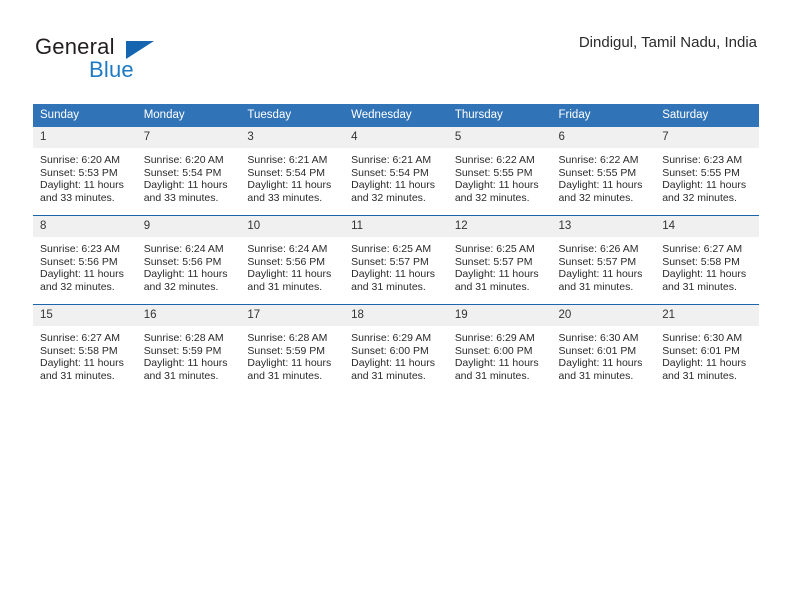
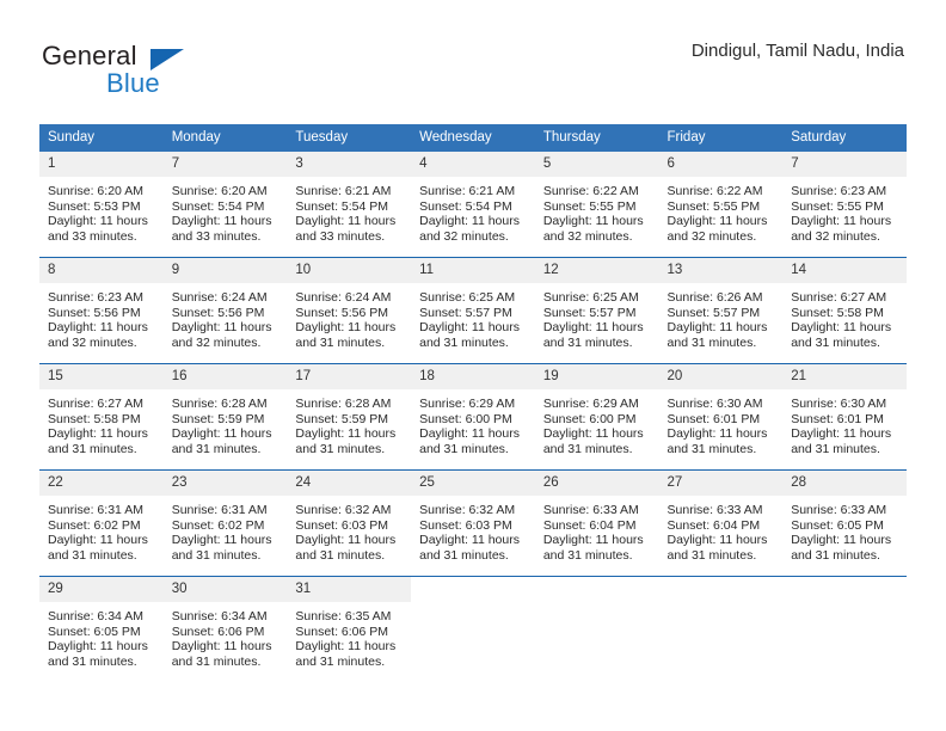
  General
  Blue
  Dindigul, Tamil Nadu, India
  Sunday	Monday	Tuesday	Wednesday	Thursday	Friday	Saturday
  1Sunrise: 6:20 AMSunset: 5:53 PMDaylight: 11 hours and 33 minutes.	7Sunrise: 6:20 AMSunset: 5:54 PMDaylight: 11 hours and 33 minutes.	3Sunrise: 6:21 AMSunset: 5:54 PMDaylight: 11 hours and 33 minutes.	4Sunrise: 6:21 AMSunset: 5:54 PMDaylight: 11 hours and 32 minutes.	5Sunrise: 6:22 AMSunset: 5:55 PMDaylight: 11 hours and 32 minutes.	6Sunrise: 6:22 AMSunset: 5:55 PMDaylight: 11 hours and 32 minutes.	7Sunrise: 6:23 AMSunset: 5:55 PMDaylight: 11 hours and 32 minutes.
  8Sunrise: 6:23 AMSunset: 5:56 PMDaylight: 11 hours and 32 minutes.	9Sunrise: 6:24 AMSunset: 5:56 PMDaylight: 11 hours and 32 minutes.	10Sunrise: 6:24 AMSunset: 5:56 PMDaylight: 11 hours and 31 minutes.	11Sunrise: 6:25 AMSunset: 5:57 PMDaylight: 11 hours and 31 minutes.	12Sunrise: 6:25 AMSunset: 5:57 PMDaylight: 11 hours and 31 minutes.	13Sunrise: 6:26 AMSunset: 5:57 PMDaylight: 11 hours and 31 minutes.	14Sunrise: 6:27 AMSunset: 5:58 PMDaylight: 11 hours and 31 minutes.
  15Sunrise: 6:27 AMSunset: 5:58 PMDaylight: 11 hours and 31 minutes.	16Sunrise: 6:28 AMSunset: 5:59 PMDaylight: 11 hours and 31 minutes.	17Sunrise: 6:28 AMSunset: 5:59 PMDaylight: 11 hours and 31 minutes.	18Sunrise: 6:29 AMSunset: 6:00 PMDaylight: 11 hours and 31 minutes.	19Sunrise: 6:29 AMSunset: 6:00 PMDaylight: 11 hours and 31 minutes.	20Sunrise: 6:30 AMSunset: 6:01 PMDaylight: 11 hours and 31 minutes.	21Sunrise: 6:30 AMSunset: 6:01 PMDaylight: 11 hours and 31 minutes.
+ 22Sunrise: 6:31 AMSunset: 6:02 PMDaylight: 11 hours and 31 minutes.	23Sunrise: 6:31 AMSunset: 6:02 PMDaylight: 11 hours and 31 minutes.	24Sunrise: 6:32 AMSunset: 6:03 PMDaylight: 11 hours and 31 minutes.	25Sunrise: 6:32 AMSunset: 6:03 PMDaylight: 11 hours and 31 minutes.	26Sunrise: 6:33 AMSunset: 6:04 PMDaylight: 11 hours and 31 minutes.	27Sunrise: 6:33 AMSunset: 6:04 PMDaylight: 11 hours and 31 minutes.	28Sunrise: 6:33 AMSunset: 6:05 PMDaylight: 11 hours and 31 minutes.
+ 29Sunrise: 6:34 AMSunset: 6:05 PMDaylight: 11 hours and 31 minutes.	30Sunrise: 6:34 AMSunset: 6:06 PMDaylight: 11 hours and 31 minutes.	31Sunrise: 6:35 AMSunset: 6:06 PMDaylight: 11 hours and 31 minutes.
